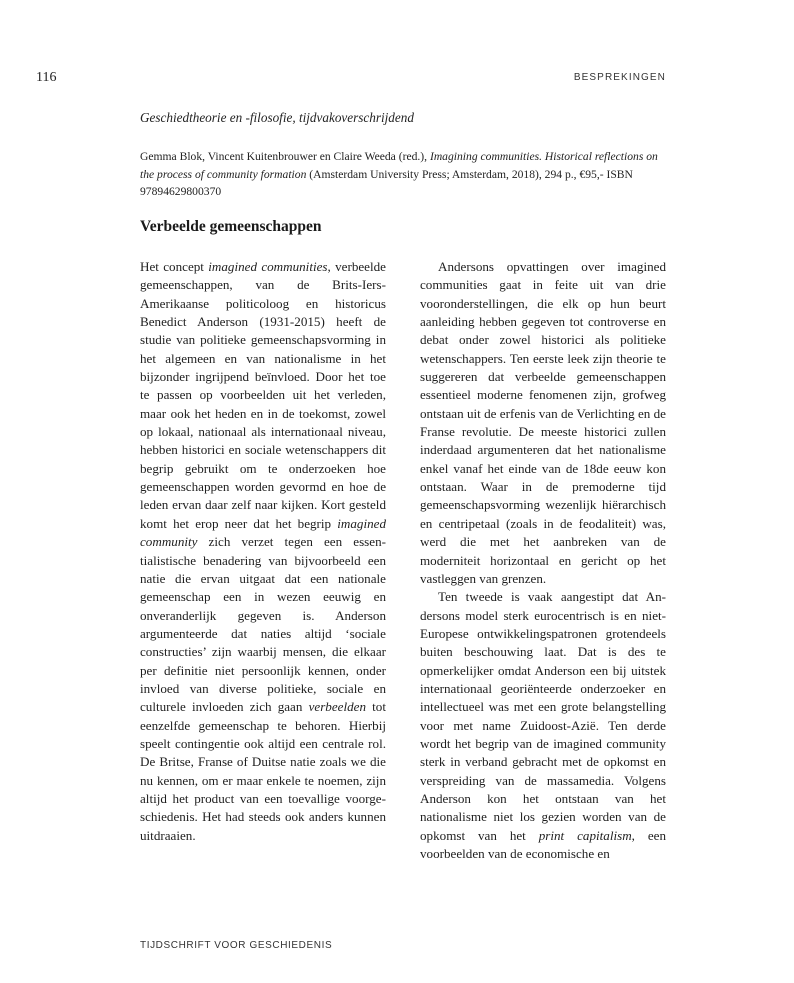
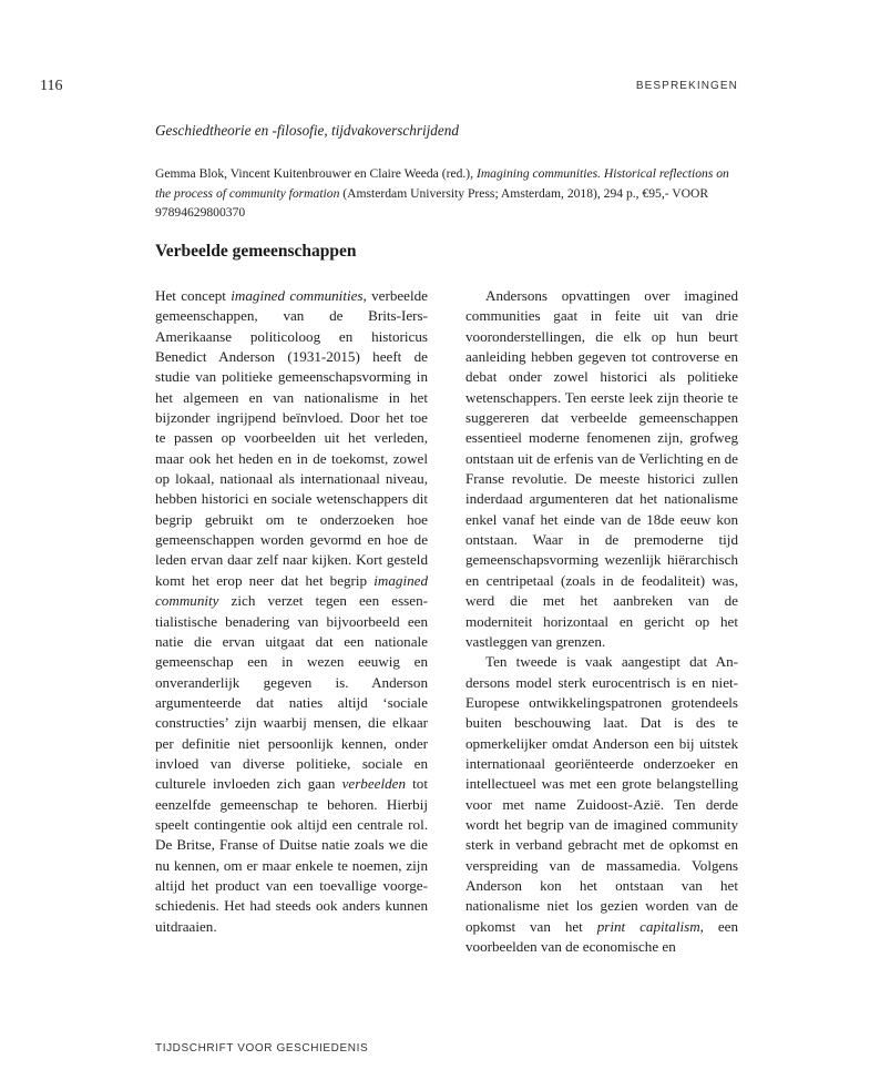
  116
  BESPREKINGEN
  Geschiedtheorie en -filosofie, tijdvakoverschrijdend
- Gemma Blok, Vincent Kuitenbrouwer en Claire Weeda (red.), Imagining communities. Historical reflections on the process of community formation (Amsterdam University Press; Amsterdam, 2018), 294 p., €95,- ISBN 97894629800370
+ Gemma Blok, Vincent Kuitenbrouwer en Claire Weeda (red.), Imagining communities. Historical reflections on the process of community formation (Amsterdam University Press; Amsterdam, 2018), 294 p., €95,- VOOR 97894629800370
  Verbeelde gemeenschappen
  Het concept imagined communities, ver­beelde gemeenschappen, van de Brits-Iers-Amerikaanse politicoloog en his­toricus Benedict Anderson (1931-2015) heeft de studie van politieke gemeen­schapsvorming in het algemeen en van nationalisme in het bijzonder ingrij­pend beïnvloed. Door het toe te passen op voorbeelden uit het verleden, maar ook het heden en in de toekomst, zowel op lokaal, nationaal als internationaal niveau, hebben historici en sociale we­tenschappers dit begrip gebruikt om te onderzoeken hoe gemeenschappen worden gevormd en hoe de leden ervan daar zelf naar kijken. Kort gesteld komt het erop neer dat het begrip imagined community zich verzet tegen een essen­ialistische benadering van bijvoorbeeld een natie die ervan uitgaat dat een nati­onale gemeenschap een in wezen eeuwig en onveranderlijk gegeven is. Anderson argumenteerde dat naties altijd ‘sociale constructies’ zijn waarbij mensen, die elkaar per definitie niet persoonlijk ken­nen, onder invloed van diverse politieke, sociale en culturele invloeden zich gaan verbeelden tot eenzelfde gemeenschap te behoren. Hierbij speelt contingentie ook altijd een centrale rol. De Britse, Franse of Duitse natie zoals we die nu kennen, om er maar enkele te noemen, zijn altijd het product van een toevallige voorge­chiedenis. Het had steeds ook anders kunnen uitdraaien.
  Andersons opvattingen over imagined communities gaat in feite uit van drie vooronderstellingen, die elk op hun beurt aanleiding hebben gegeven tot contro­verse en debat onder zowel historici als politieke wetenschappers. Ten eerste leek zijn theorie te suggereren dat verbeelde gemeenschappen essentieel moderne fe­nomenen zijn, grofweg ontstaan uit de erfenis van de Verlichting en de Franse re­volutie. De meeste historici zullen inder­daad argumenteren dat het nationalisme enkel vanaf het einde van de 18de eeuw kon ontstaan. Waar in de premoderne tijd gemeenschapsvorming wezenlijk hiërar­chisch en centripetaal (zoals in de feodali­teit) was, werd die met het aanbreken van de moderniteit horizontaal en gericht op het vastleggen van grenzen.
  Ten tweede is vaak aangestipt dat An­ersons model sterk eurocentrisch is en niet-Europese ontwikkelingspatronen grotendeels buiten beschouwing laat. Dat is des te opmerkelijker omdat Anderson een bij uitstek internationaal georiën­teerde onderzoeker en intellectueel was met een grote belangstelling voor met name Zuidoost-Azië. Ten derde wordt het begrip van de imagined community sterk in verband gebracht met de opkomst en verspreiding van de massamedia. Vol­gens Anderson kon het ontstaan van het nationalisme niet los gezien worden van de opkomst van het print capitalism, een voorbeelden van de economische en
  TIJDSCHRIFT VOOR GESCHIEDENIS
